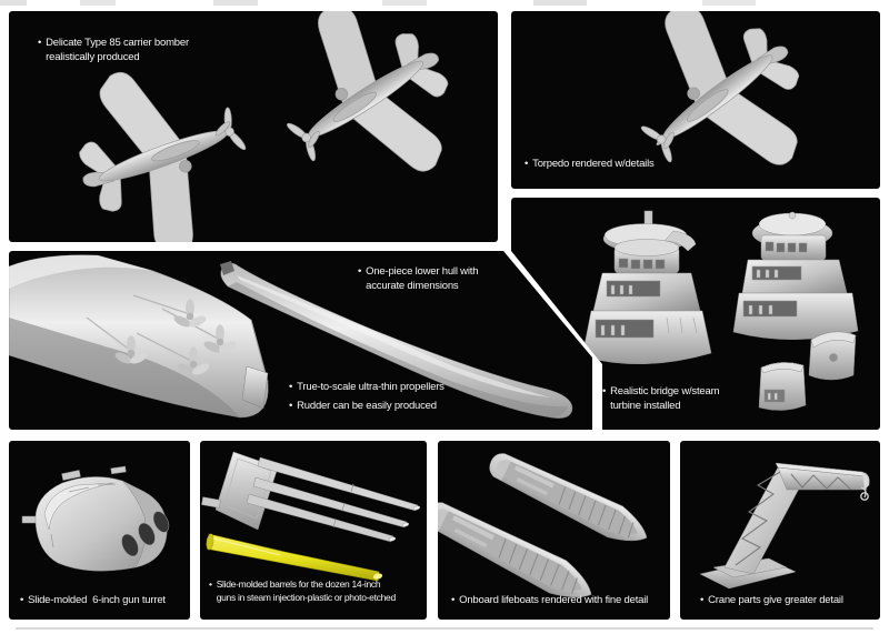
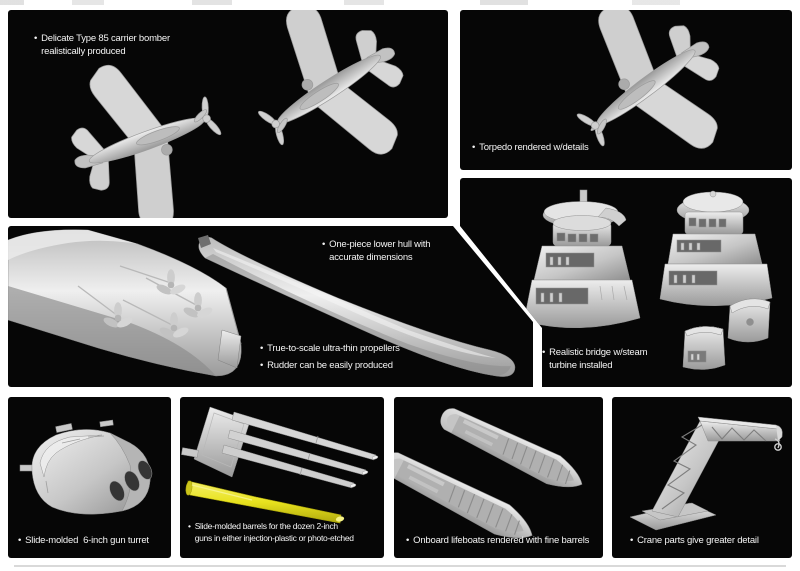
  •
  Delicate Type 85 carrier bomber
  realistically produced
  •
  Torpedo rendered w/details
  •
  Realistic bridge w/steam
  turbine installed
  •
  One-piece lower hull with
  accurate dimensions
  •
  True-to-scale ultra-thin propellers
  •
  Rudder can be easily produced
  •
  Slide-molded 6-inch gun turret
  •
- Slide-molded barrels for the dozen 14-inch
+ Slide-molded barrels for the dozen 2-inch
- guns in steam injection-plastic or photo-etched
+ guns in either injection-plastic or photo-etched
  •
- Onboard lifeboats rendered with fine detail
+ Onboard lifeboats rendered with fine barrels
  •
  Crane parts give greater detail
